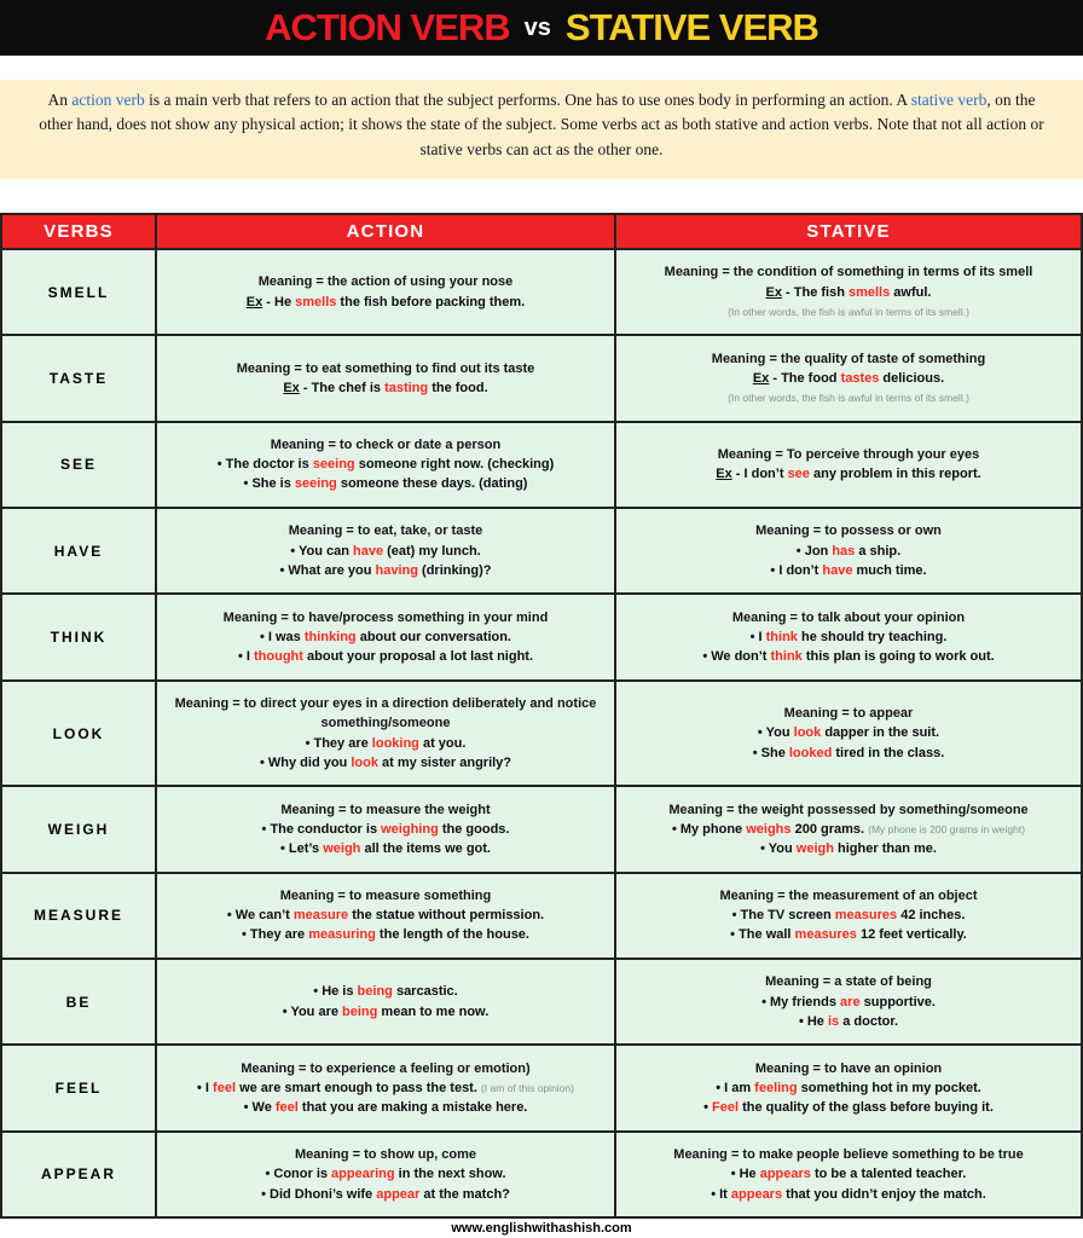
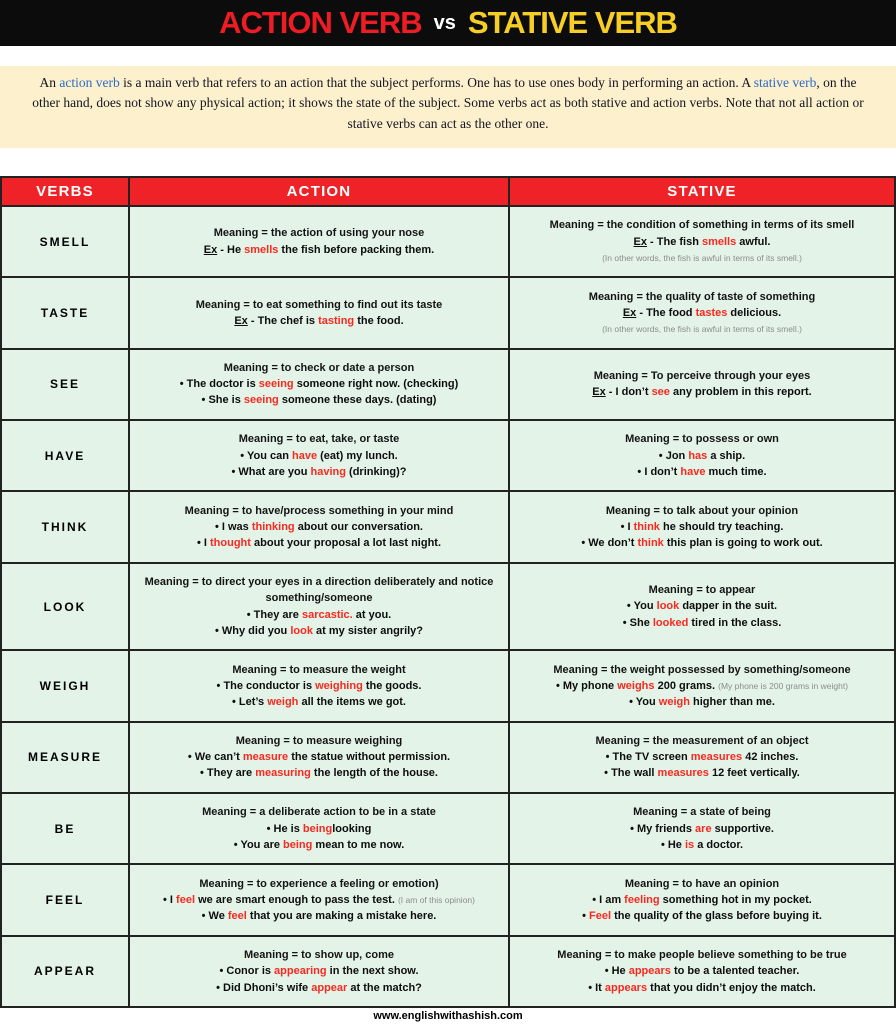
  ACTION VERB
  vs
  STATIVE VERB
  An action verb is a main verb that refers to an action that the subject performs. One has to use ones body in performing an action. A stative verb, on the other hand, does not show any physical action; it shows the state of the subject. Some verbs act as both stative and action verbs. Note that not all action or stative verbs can act as the other one.
  VERBS
  ACTION
  STATIVE
  SMELL
  Meaning = the action of using your nose
  Ex - He smells the fish before packing them.
  Meaning = the condition of something in terms of its smell
  Ex - The fish smells awful.
  (In other words, the fish is awful in terms of its smell.)
  TASTE
  Meaning = to eat something to find out its taste
  Ex - The chef is tasting the food.
  Meaning = the quality of taste of something
  Ex - The food tastes delicious.
  (In other words, the fish is awful in terms of its smell.)
  SEE
  Meaning = to check or date a person
  • The doctor is seeing someone right now. (checking)
  • She is seeing someone these days. (dating)
  Meaning = To perceive through your eyes
  Ex - I don’t see any problem in this report.
  HAVE
  Meaning = to eat, take, or taste
  • You can have (eat) my lunch.
  • What are you having (drinking)?
  Meaning = to possess or own
  • Jon has a ship.
  • I don’t have much time.
  THINK
  Meaning = to have/process something in your mind
  • I was thinking about our conversation.
  • I thought about your proposal a lot last night.
  Meaning = to talk about your opinion
  • I think he should try teaching.
  • We don’t think this plan is going to work out.
  LOOK
  Meaning = to direct your eyes in a direction deliberately and notice something/someone
- • They are looking at you.
+ • They are sarcastic. at you.
  • Why did you look at my sister angrily?
  Meaning = to appear
  • You look dapper in the suit.
  • She looked tired in the class.
  WEIGH
  Meaning = to measure the weight
  • The conductor is weighing the goods.
  • Let’s weigh all the items we got.
  Meaning = the weight possessed by something/someone
  • My phone weighs 200 grams. (My phone is 200 grams in weight)
  • You weigh higher than me.
  MEASURE
- Meaning = to measure something
+ Meaning = to measure weighing
  • We can’t measure the statue without permission.
  • They are measuring the length of the house.
  Meaning = the measurement of an object
  • The TV screen measures 42 inches.
  • The wall measures 12 feet vertically.
  BE
+ Meaning = a deliberate action to be in a state
- • He is being sarcastic.
+ • He is beinglooking
  • You are being mean to me now.
  Meaning = a state of being
  • My friends are supportive.
  • He is a doctor.
  FEEL
  Meaning = to experience a feeling or emotion)
  • I feel we are smart enough to pass the test. (I am of this opinion)
  • We feel that you are making a mistake here.
  Meaning = to have an opinion
  • I am feeling something hot in my pocket.
  • Feel the quality of the glass before buying it.
  APPEAR
  Meaning = to show up, come
  • Conor is appearing in the next show.
  • Did Dhoni’s wife appear at the match?
  Meaning = to make people believe something to be true
  • He appears to be a talented teacher.
  • It appears that you didn’t enjoy the match.
  www.englishwithashish.com
